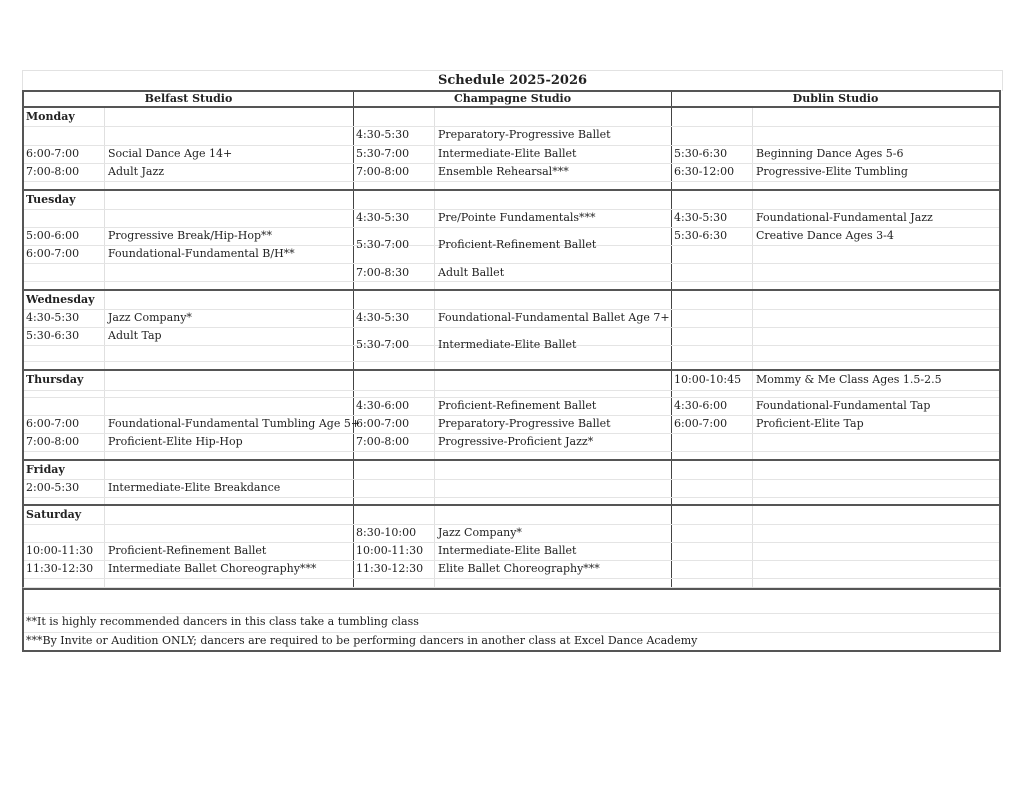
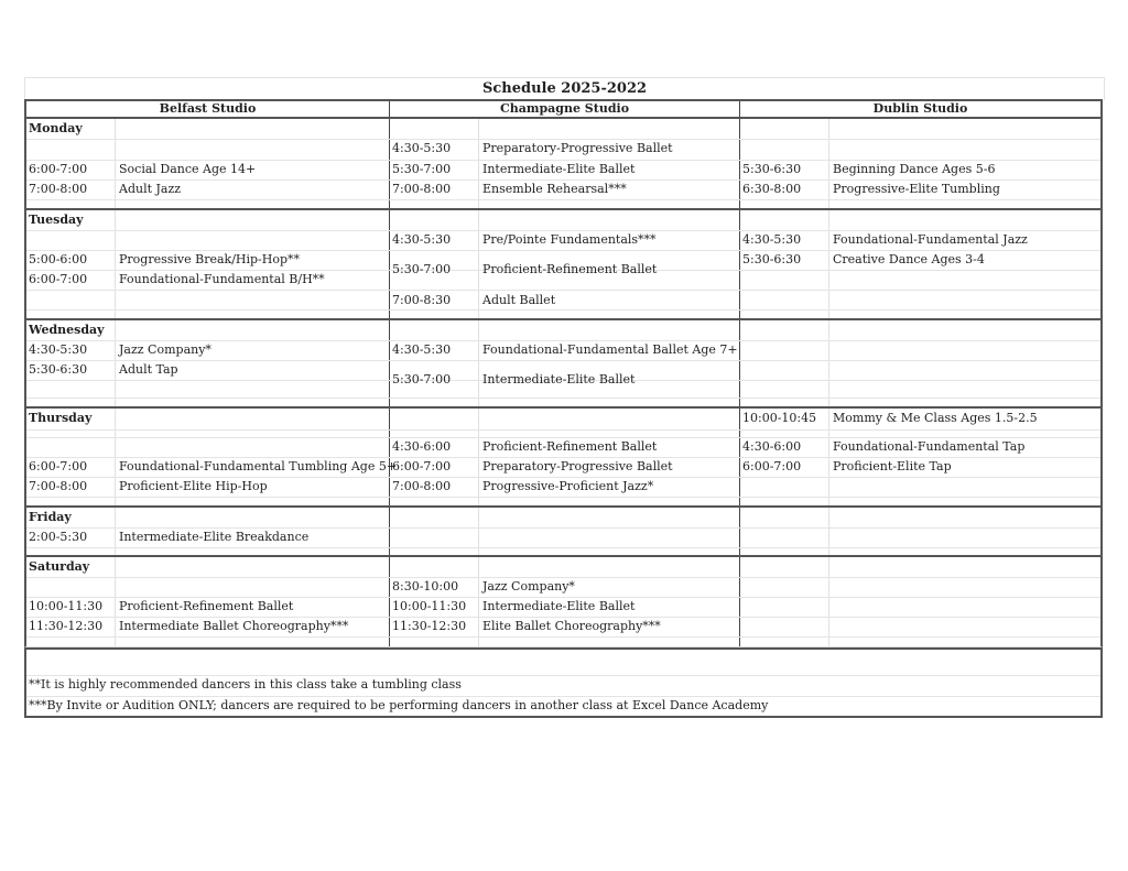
- Schedule 2025-2026
+ Schedule 2025-2022
  Belfast Studio
  Champagne Studio
  Dublin Studio
  Monday
  6:00-7:00
  Social Dance Age 14+
  7:00-8:00
  Adult Jazz
  4:30-5:30
  Preparatory-Progressive Ballet
  5:30-7:00
  Intermediate-Elite Ballet
  7:00-8:00
  Ensemble Rehearsal***
  5:30-6:30
  Beginning Dance Ages 5-6
- 6:30-12:00
+ 6:30-8:00
  Progressive-Elite Tumbling
  Tuesday
  5:00-6:00
  Progressive Break/Hip-Hop**
  6:00-7:00
  Foundational-Fundamental B/H**
  4:30-5:30
  Pre/Pointe Fundamentals***
  5:30-7:00
  Proficient-Refinement Ballet
  7:00-8:30
  Adult Ballet
  4:30-5:30
  Foundational-Fundamental Jazz
  5:30-6:30
  Creative Dance Ages 3-4
  Wednesday
  4:30-5:30
  Jazz Company*
  5:30-6:30
  Adult Tap
  4:30-5:30
  Foundational-Fundamental Ballet Age 7+
  5:30-7:00
  Intermediate-Elite Ballet
  Thursday
  6:00-7:00
  Foundational-Fundamental Tumbling Age 5+
  7:00-8:00
  Proficient-Elite Hip-Hop
  4:30-6:00
  Proficient-Refinement Ballet
  6:00-7:00
  Preparatory-Progressive Ballet
  7:00-8:00
  Progressive-Proficient Jazz*
  10:00-10:45
  Mommy & Me Class Ages 1.5-2.5
  4:30-6:00
  Foundational-Fundamental Tap
  6:00-7:00
  Proficient-Elite Tap
  Friday
  2:00-5:30
  Intermediate-Elite Breakdance
  Saturday
  10:00-11:30
  Proficient-Refinement Ballet
  11:30-12:30
  Intermediate Ballet Choreography***
  8:30-10:00
  Jazz Company*
  10:00-11:30
  Intermediate-Elite Ballet
  11:30-12:30
  Elite Ballet Choreography***
  **It is highly recommended dancers in this class take a tumbling class
  ***By Invite or Audition ONLY; dancers are required to be performing dancers in another class at Excel Dance Academy
